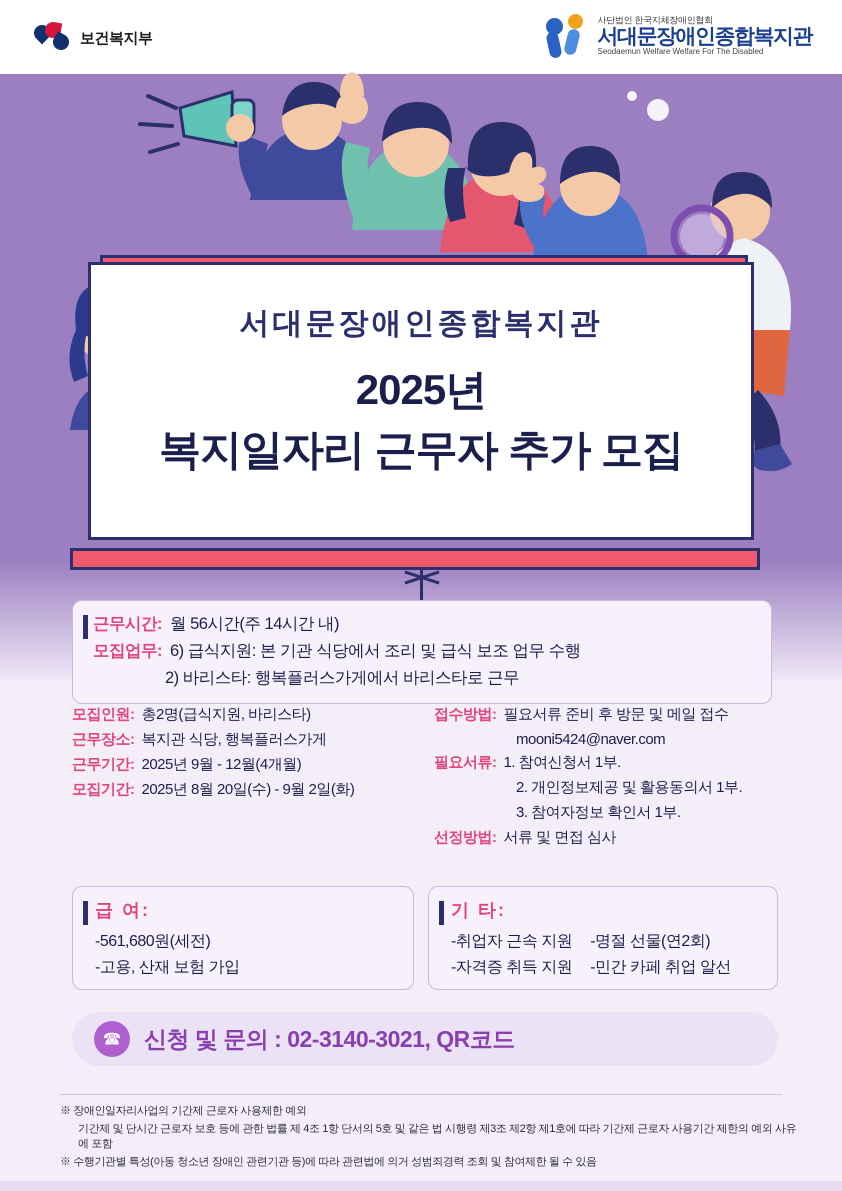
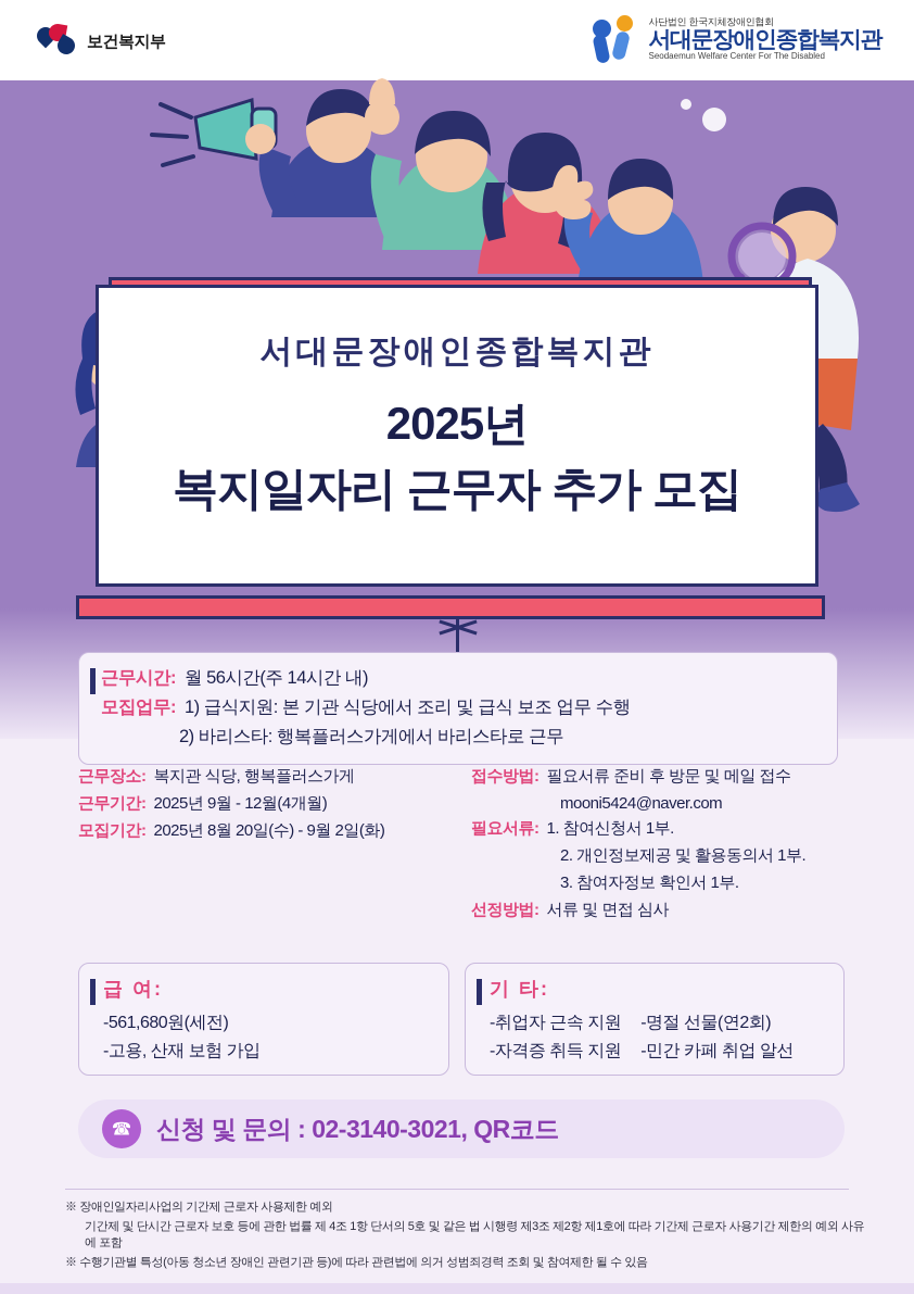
  보건복지부
  사단법인 한국지체장애인협회
  서대문장애인종합복지관
- Seodaemun Welfare Welfare For The Disabled
+ Seodaemun Welfare Center For The Disabled
  서대문장애인종합복지관
  2025년
  복지일자리 근무자 추가 모집
  근무시간:
  월 56시간(주 14시간 내)
  모집업무:
- 6) 급식지원: 본 기관 식당에서 조리 및 급식 보조 업무 수행
+ 1) 급식지원: 본 기관 식당에서 조리 및 급식 보조 업무 수행
  2) 바리스타: 행복플러스가게에서 바리스타로 근무
- 모집인원:
- 총2명(급식지원, 바리스타)
  근무장소:
  복지관 식당, 행복플러스가게
  근무기간:
  2025년 9월 - 12월(4개월)
  모집기간:
  2025년 8월 20일(수) - 9월 2일(화)
  접수방법:
  필요서류 준비 후 방문 및 메일 접수
  mooni5424@naver.com
  필요서류:
  1. 참여신청서 1부.
  2. 개인정보제공 및 활용동의서 1부.
  3. 참여자정보 확인서 1부.
  선정방법:
  서류 및 면접 심사
  급 여:
  -561,680원(세전)
  -고용, 산재 보험 가입
  기 타:
  -취업자 근속 지원
  -명절 선물(연2회)
  -자격증 취득 지원
  -민간 카페 취업 알선
  ☎
  신청 및 문의 : 02-3140-3021, QR코드
  ※ 장애인일자리사업의 기간제 근로자 사용제한 예외
  기간제 및 단시간 근로자 보호 등에 관한 법률 제 4조 1항 단서의 5호 및 같은 법 시행령 제3조 제2항 제1호에 따라 기간제 근로자 사용기간 제한의 예외 사유에 포함
  ※ 수행기관별 특성(아동 청소년 장애인 관련기관 등)에 따라 관련법에 의거 성범죄경력 조회 및 참여제한 될 수 있음
